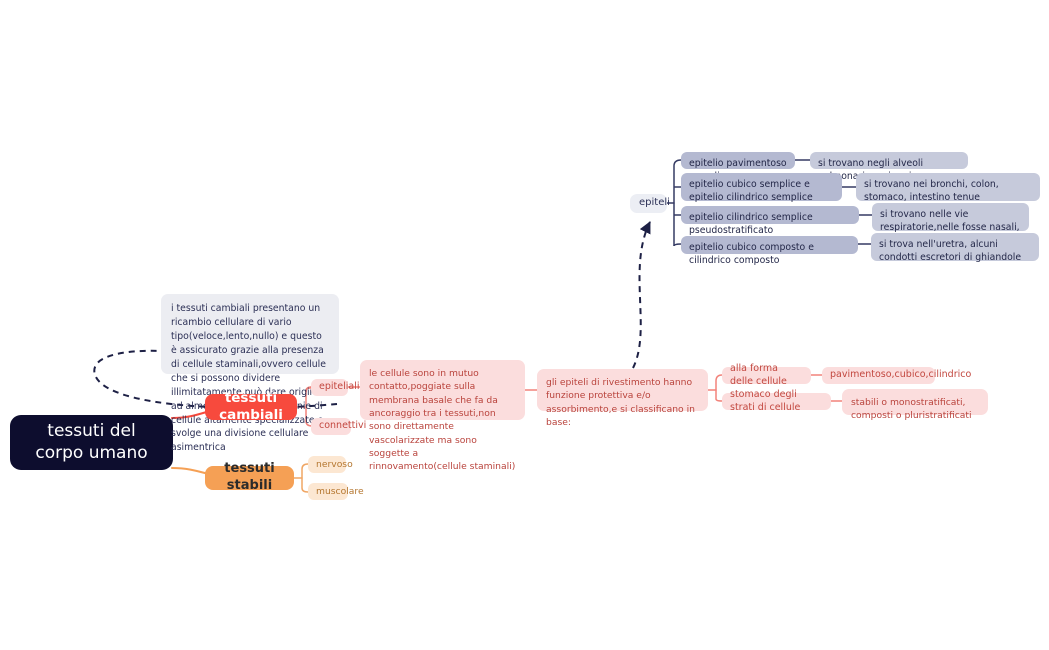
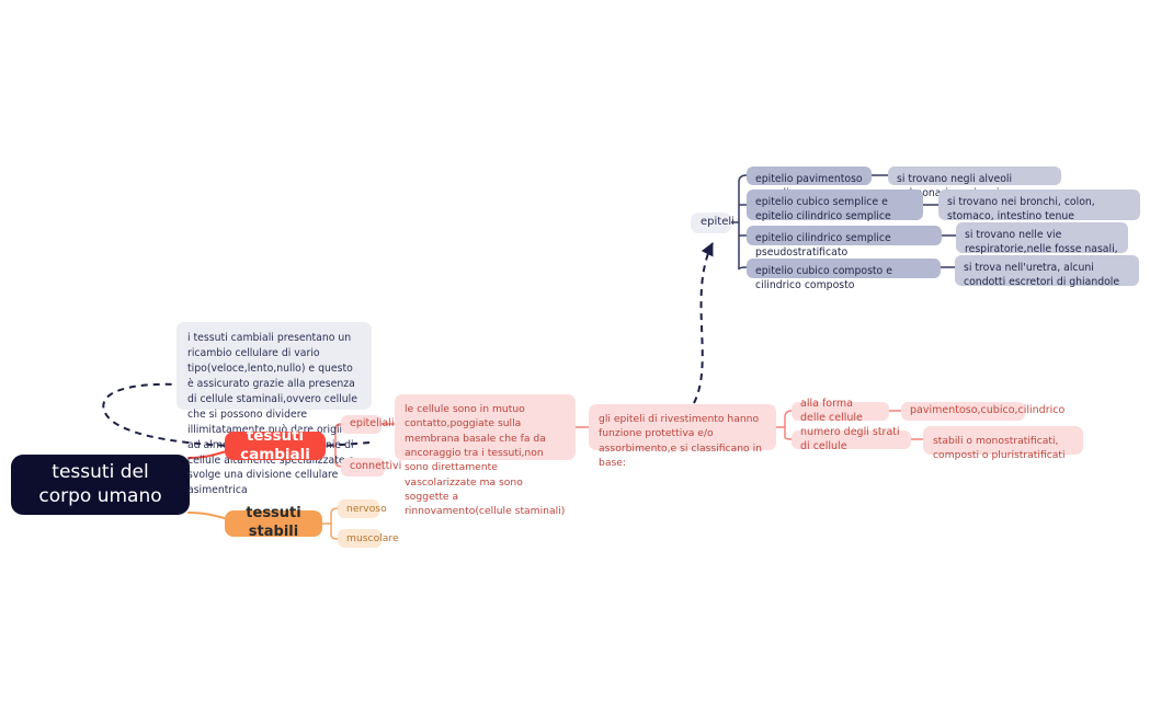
  tessuti del corpo umano
  i tessuti cambiali presentano un ricambio cellulare di vario tipo(veloce,lento,nullo) e questo è assicurato grazie alla presenza di cellule staminali,ovvero cellule che si possono dividere illimitatamente,può dare origi ad almnie di cellule altamente specializzat svolge una divisione cellulare asimentrica
  tessuti cambiali
  epiteliali
  connettivi
  le cellule sono in mutuo contatto,poggiate sulla membrana basale che fa da ancoraggio tra i tessuti,non sono direttamente vascolarizzate ma sono soggette a rinnovamento(cellule staminali)
  gli epiteli di rivestimento hanno funzione protettiva e/o assorbimento,e si classificano in base:
  alla forma delle cellule
  pavimentoso,cubico,cilindrico
- stomaco degli strati di cellule
+ numero degli strati di cellule
  stabili o monostratificati, composti o pluristratificati
  tessuti stabili
  nervoso
  muscolare
  epiteli
  epitelio pavimentoso
  epitelio cubico semplice e epitelio cilindrico semplice
  si trovano nei bronchi, colon, stomaco, intestino tenue
  epitelio cilindrico semplice pseudostratificato
  si trovano nelle vie respiratorie,nelle fosse nasali,
  epitelio cubico composto e cilindrico composto
  si trova nell'uretra, alcuni condotti escretori di ghiandole
